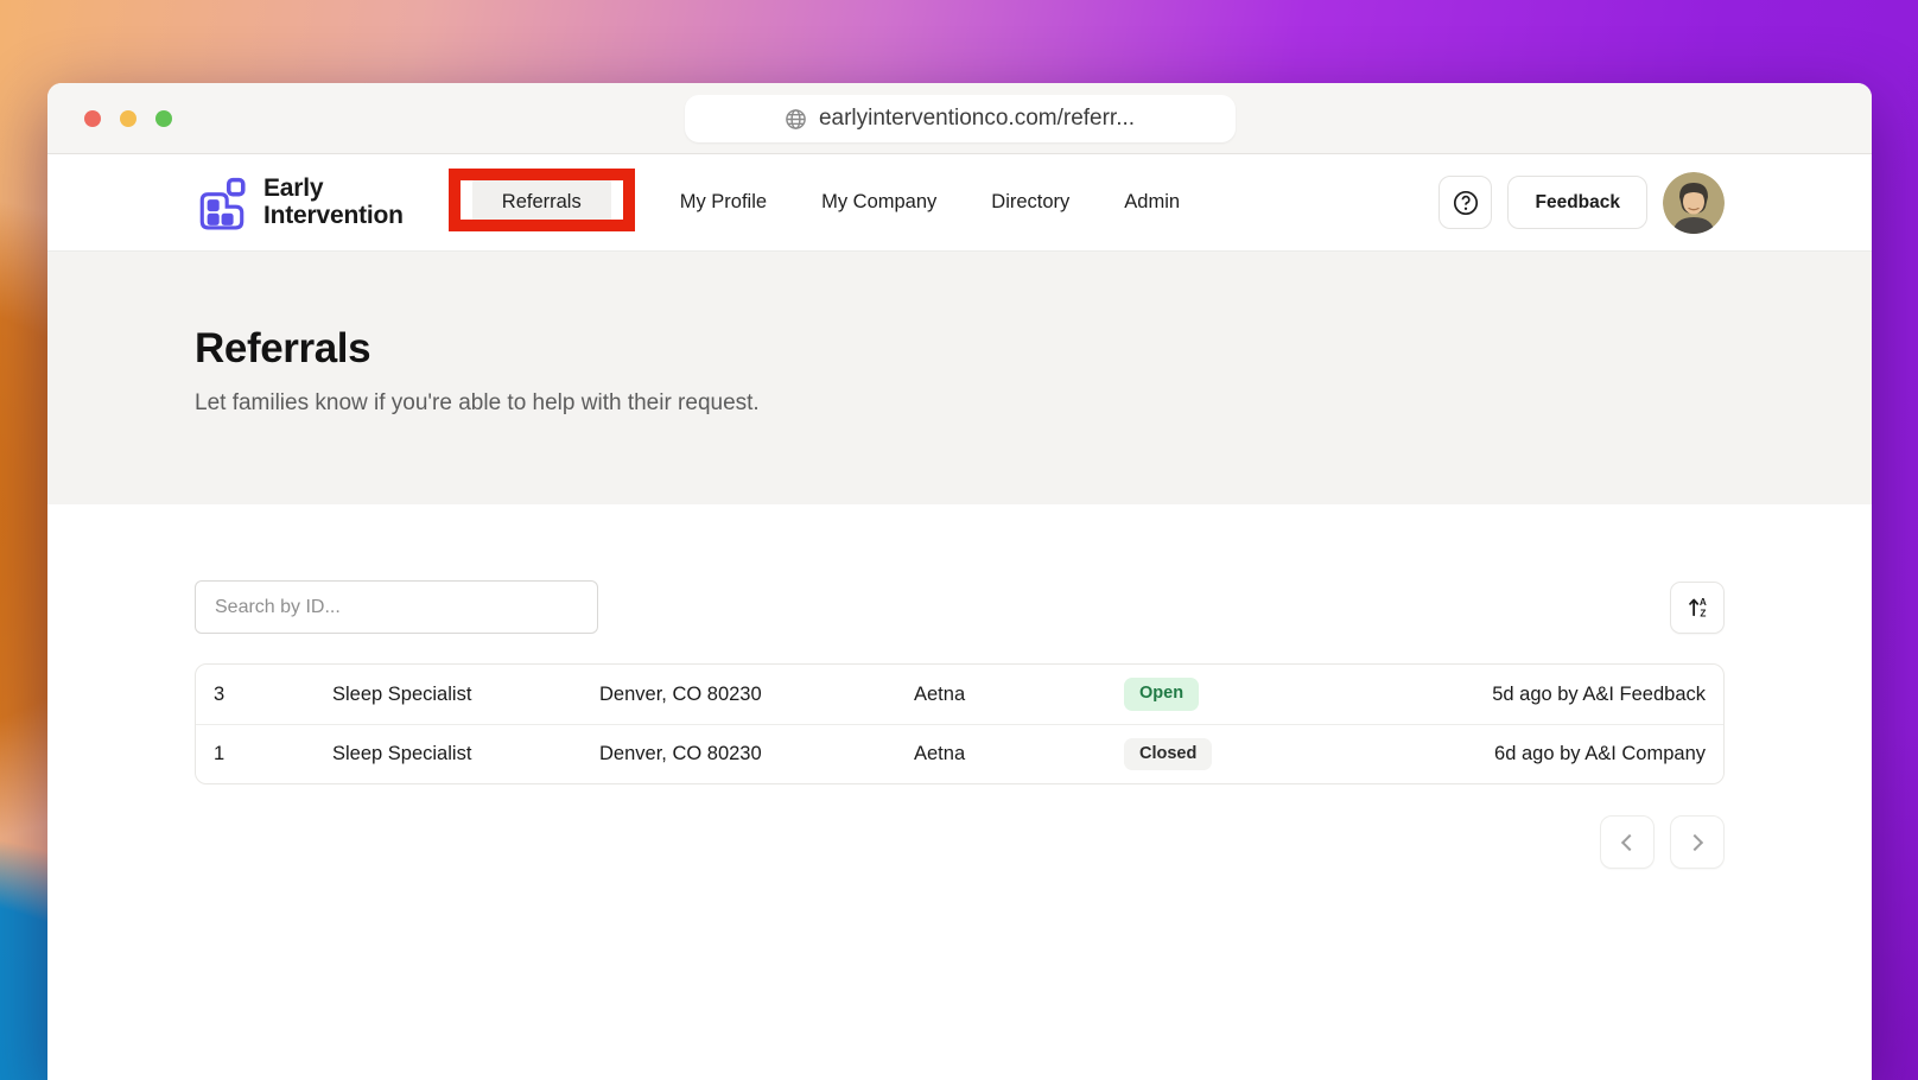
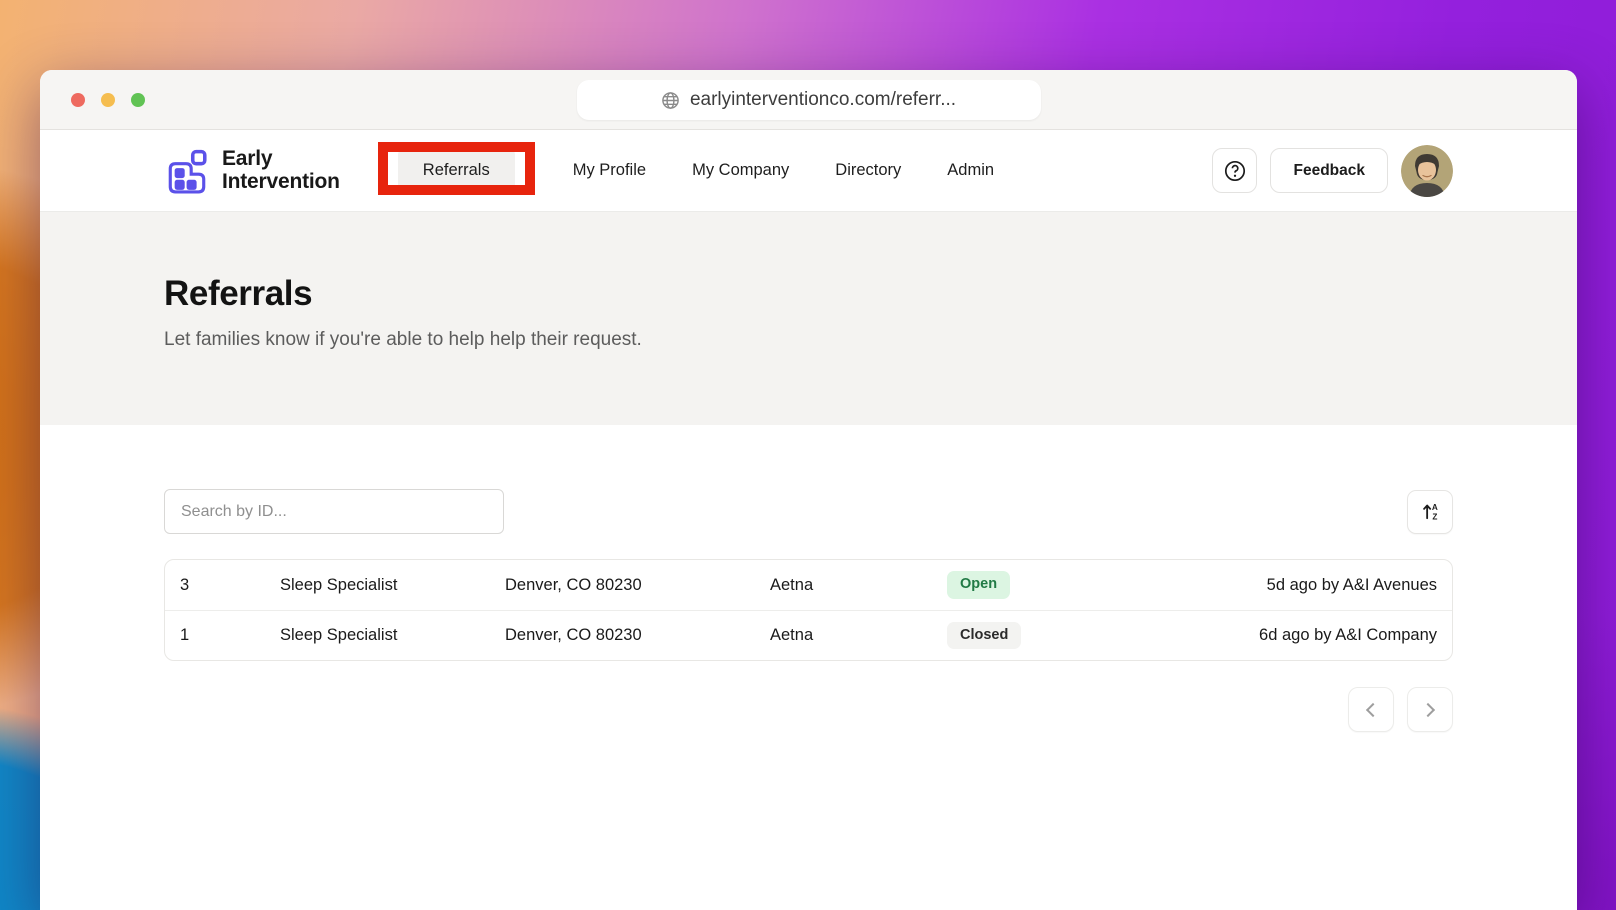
  earlyinterventionco.com/referr...
  Early
  Intervention
  Referrals
  My Profile
  My Company
  Directory
  Admin
  Feedback
  Referrals
- Let families know if you're able to help with their request.
+ Let families know if you're able to help help their request.
  Search by ID...
  A
  Z
  3
  Sleep Specialist
  Denver, CO 80230
  Aetna
  Open
- 5d ago by A&I Feedback
+ 5d ago by A&I Avenues
  1
  Sleep Specialist
  Denver, CO 80230
  Aetna
  Closed
  6d ago by A&I Company
